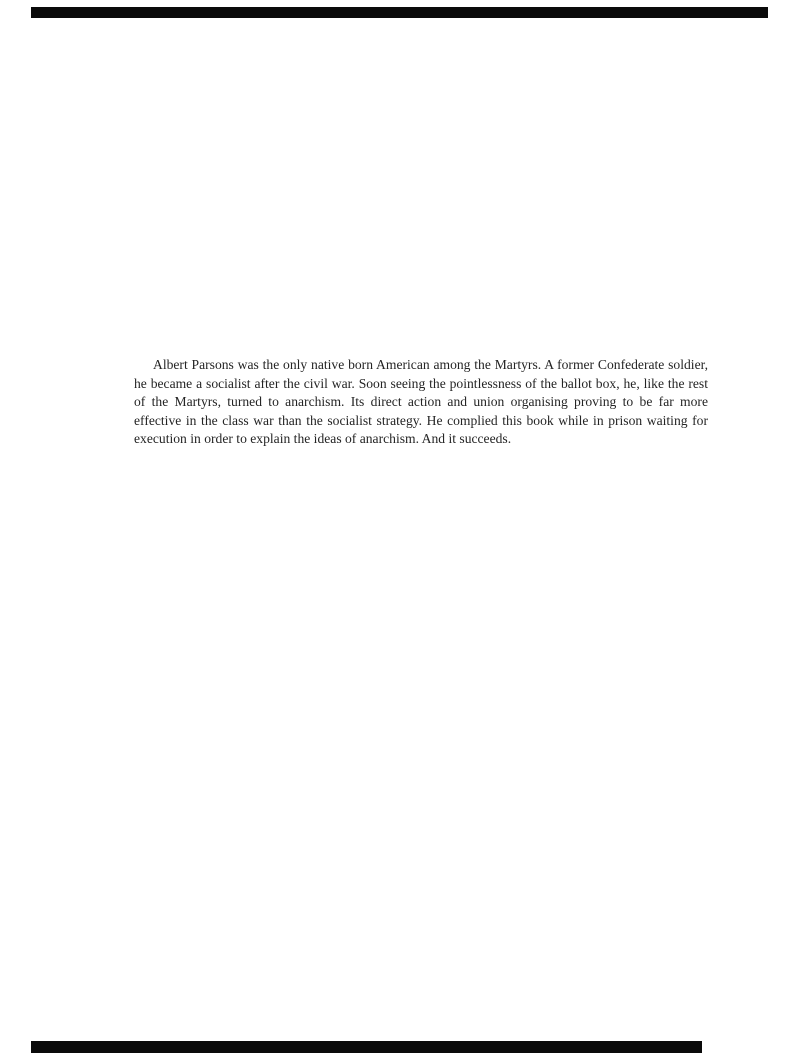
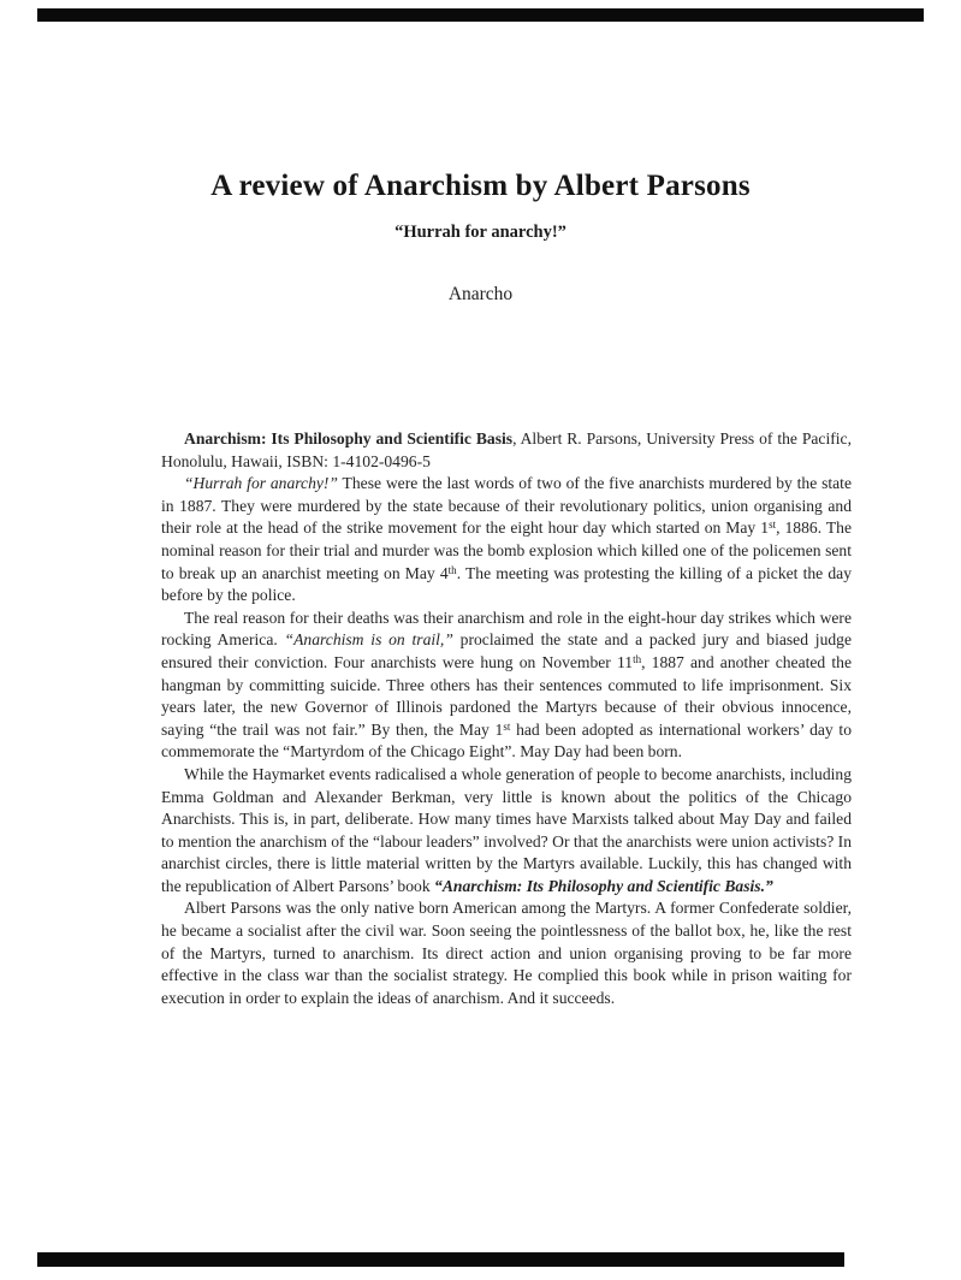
+ A review of Anarchism by Albert Parsons
+ “Hurrah for anarchy!”
+ Anarcho
+ Anarchism: Its Philosophy and Scientific Basis, Albert R. Parsons, University Press of the Pacific, Honolulu, Hawaii, ISBN: 1-4102-0496-5
+ “Hurrah for anarchy!” These were the last words of two of the five anarchists murdered by the state in 1887. They were murdered by the state because of their revolutionary politics, union organising and their role at the head of the strike movement for the eight hour day which started on May 1st, 1886. The nominal reason for their trial and murder was the bomb explosion which killed one of the policemen sent to break up an anarchist meeting on May 4th. The meeting was protesting the killing of a picket the day before by the police.
+ The real reason for their deaths was their anarchism and role in the eight-hour day strikes which were rocking America. “Anarchism is on trail,” proclaimed the state and a packed jury and biased judge ensured their conviction. Four anarchists were hung on November 11th, 1887 and another cheated the hangman by committing suicide. Three others has their sentences commuted to life imprisonment. Six years later, the new Governor of Illinois pardoned the Martyrs because of their obvious innocence, saying “the trail was not fair.” By then, the May 1st had been adopted as international workers’ day to commemorate the “Martyrdom of the Chicago Eight”. May Day had been born.
+ While the Haymarket events radicalised a whole generation of people to become anarchists, including Emma Goldman and Alexander Berkman, very little is known about the politics of the Chicago Anarchists. This is, in part, deliberate. How many times have Marxists talked about May Day and failed to mention the anarchism of the “labour leaders” involved? Or that the anarchists were union activists? In anarchist circles, there is little material written by the Martyrs available. Luckily, this has changed with the republication of Albert Parsons’ book “Anarchism: Its Philosophy and Scientific Basis.”
  Albert Parsons was the only native born American among the Martyrs. A former Confederate soldier, he became a socialist after the civil war. Soon seeing the pointlessness of the ballot box, he, like the rest of the Martyrs, turned to anarchism. Its direct action and union organising proving to be far more effective in the class war than the socialist strategy. He complied this book while in prison waiting for execution in order to explain the ideas of anarchism. And it succeeds.
